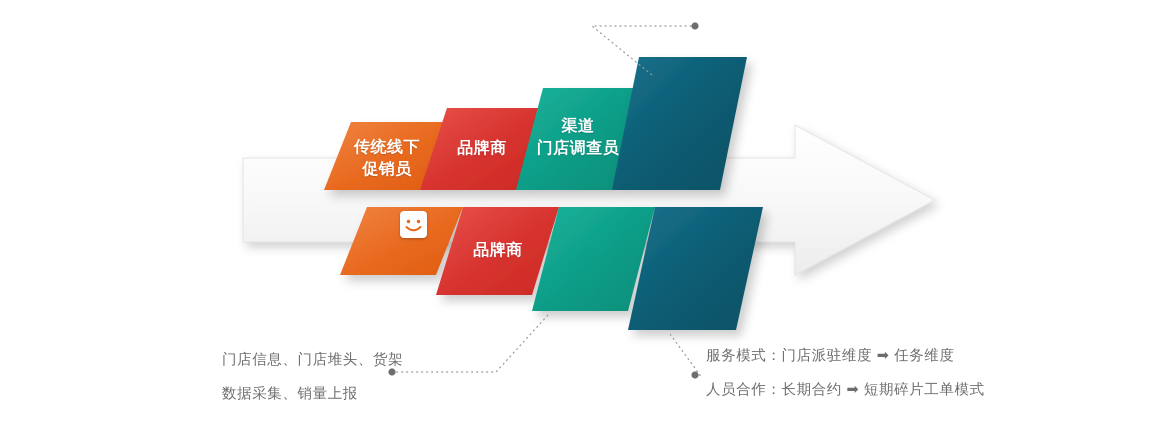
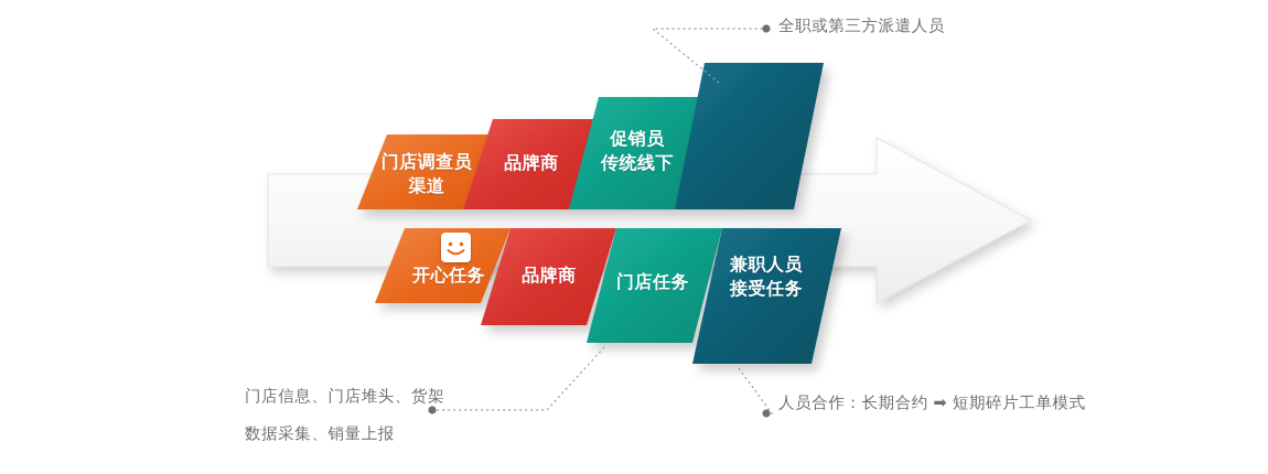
- 传统线下
+ 门店调查员
- 促销员
+ 渠道
  品牌商
- 渠道
+ 促销员
- 门店调查员
+ 传统线下
+ 开心任务
  品牌商
+ 门店任务
+ 兼职人员
+ 接受任务
+ 全职或第三方派遣人员
  门店信息、门店堆头、货架
  数据采集、销量上报
- 服务模式：门店派驻维度 ➡ 任务维度
  人员合作：长期合约 ➡ 短期碎片工单模式
